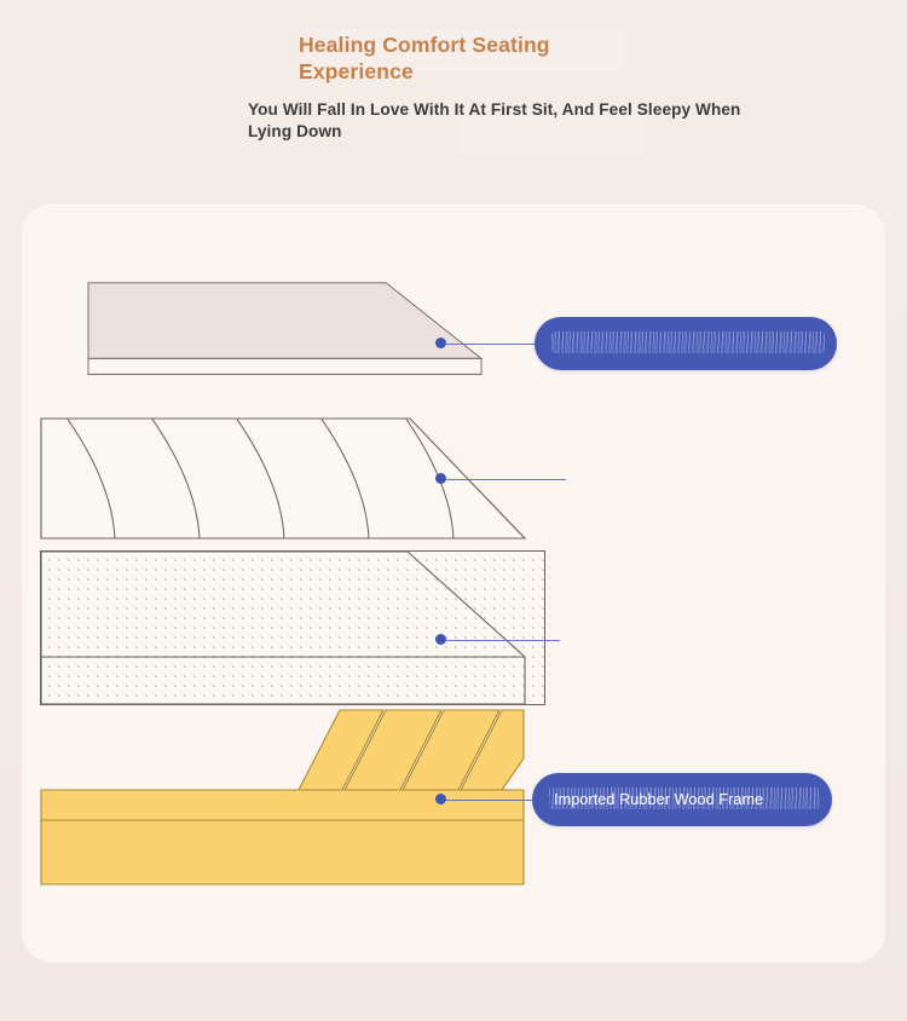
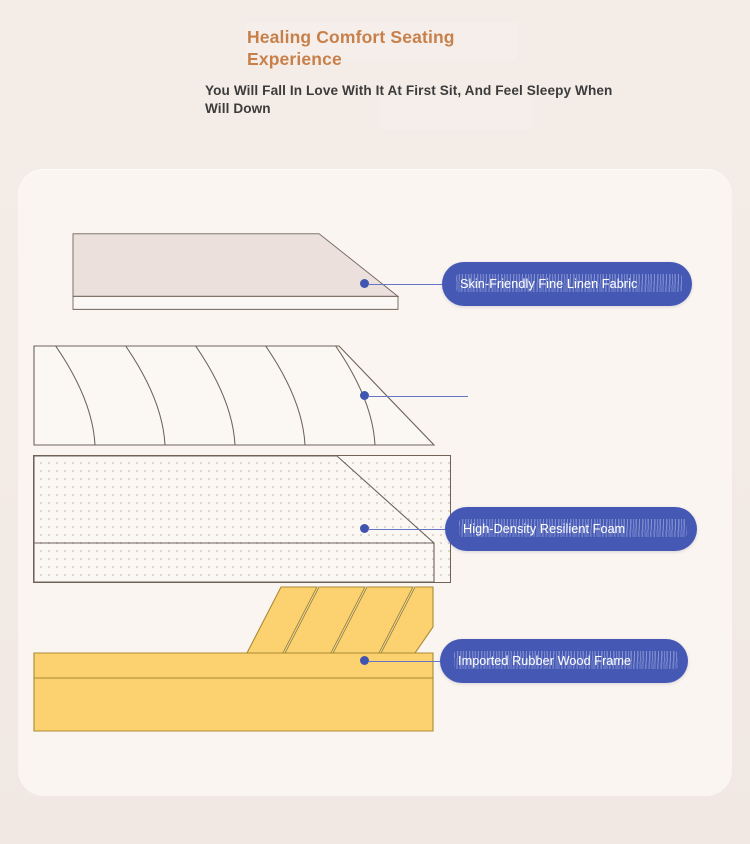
  Healing Comfort Seating Experience
- You Will Fall In Love With It At First Sit, And Feel Sleepy When Lying Down
+ You Will Fall In Love With It At First Sit, And Feel Sleepy When Will Down
+ Skin-Friendly Fine Linen Fabric
+ High-Density Resilient Foam
  Imported Rubber Wood Frame
